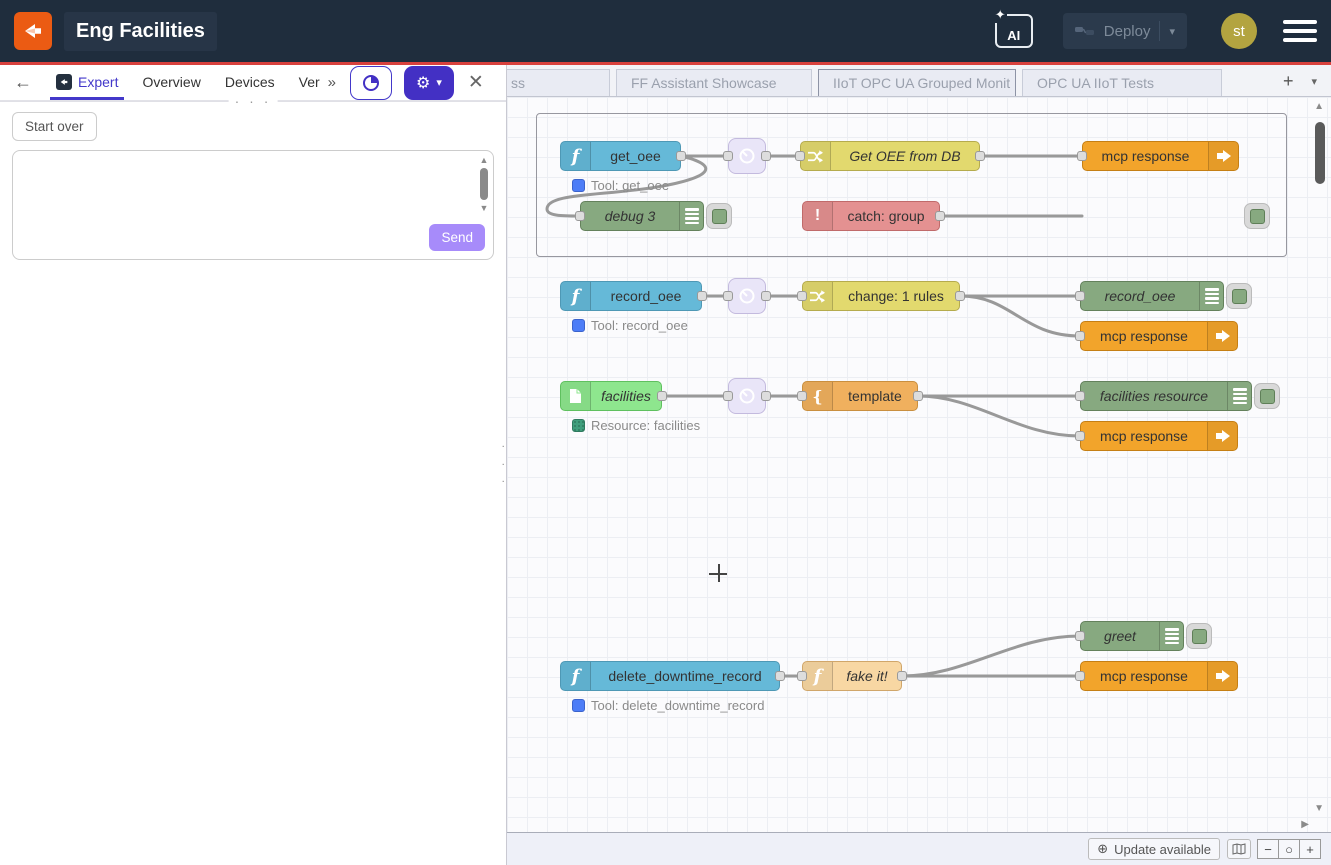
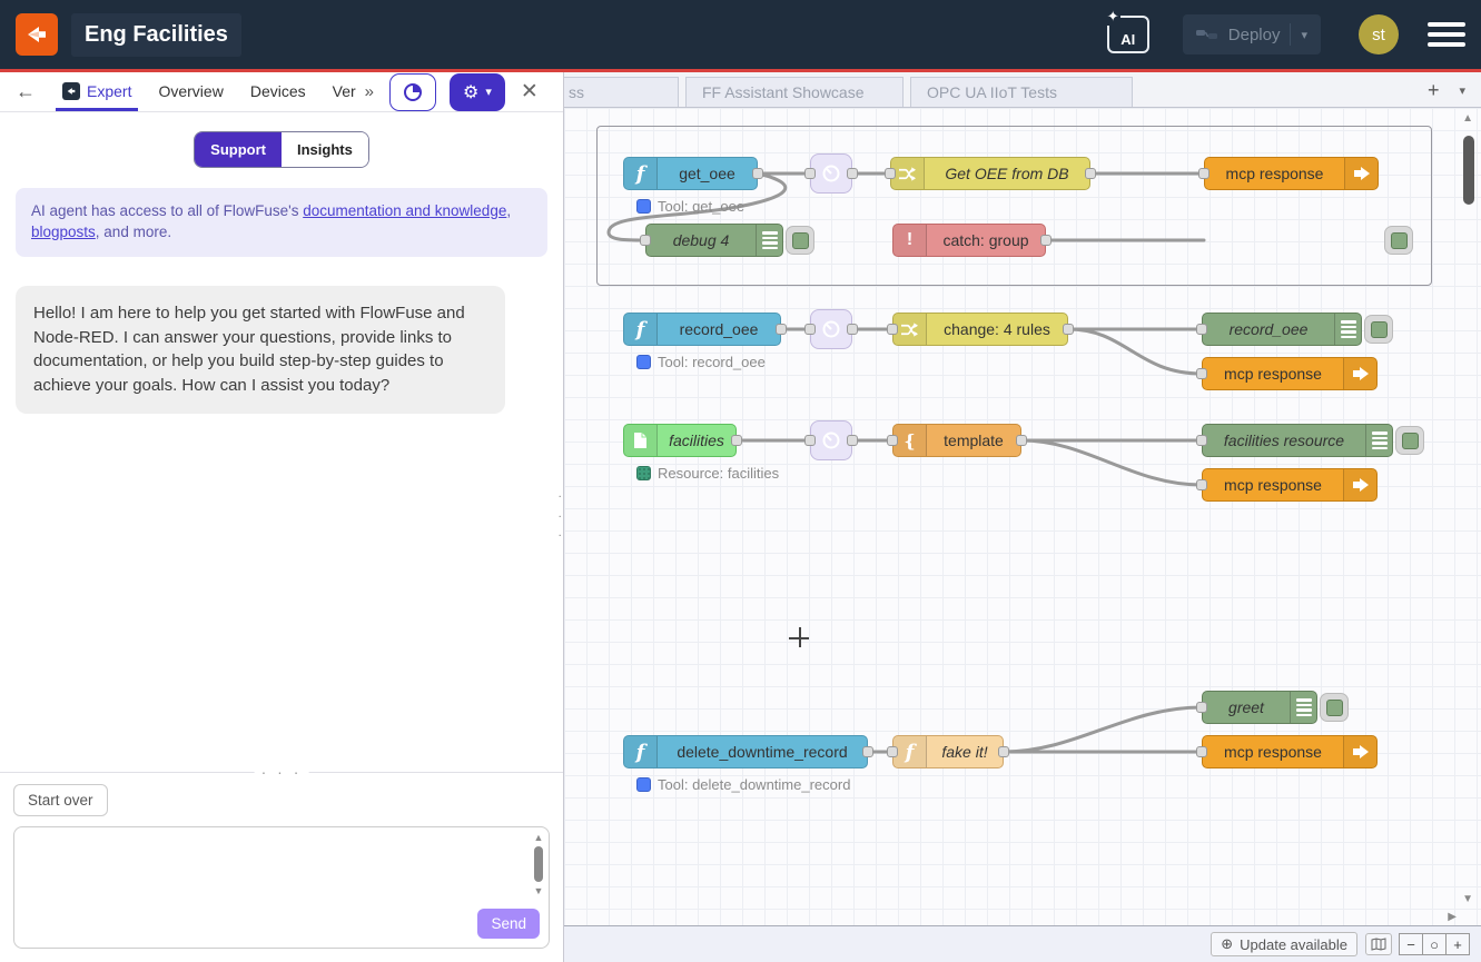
  Eng Facilities
  ✦
  AI
  Deploy
  ▾
  st
  ←
  Expert
  Overview
  Devices
  Ver
  »
  ⚙
  ▾
  ✕
+ Support
+ Insights
+ AI agent has access to all of FlowFuse's documentation and knowledge, blogposts, and more.
+ Hello! I am here to help you get started with FlowFuse and Node-RED. I can answer your questions, provide links to documentation, or help you build step-by-step guides to achieve your goals. How can I assist you today?
  · · ·
  Start over
  ▲
  ▼
  Send
  ·
  ·
  ·
  ss
  FF Assistant Showcase
- IIoT OPC UA Grouped Monit
  OPC UA IIoT Tests
  +
  ▾
  f
  get_oee
  Tool: get_oee
  Get OEE from DB
  mcp response
- debug 3
+ debug 4
  !
  catch: group
  f
  record_oee
  Tool: record_oee
- change: 1 rules
+ change: 4 rules
  record_oee
  mcp response
  facilities
  Resource: facilities
  {
  template
  facilities resource
  mcp response
  f
  delete_downtime_record
  Tool: delete_downtime_record
  f
  fake it!
  greet
  mcp response
  ▲
  ▼
  ▶
  ⊕
  Update available
  −
  ○
  +
